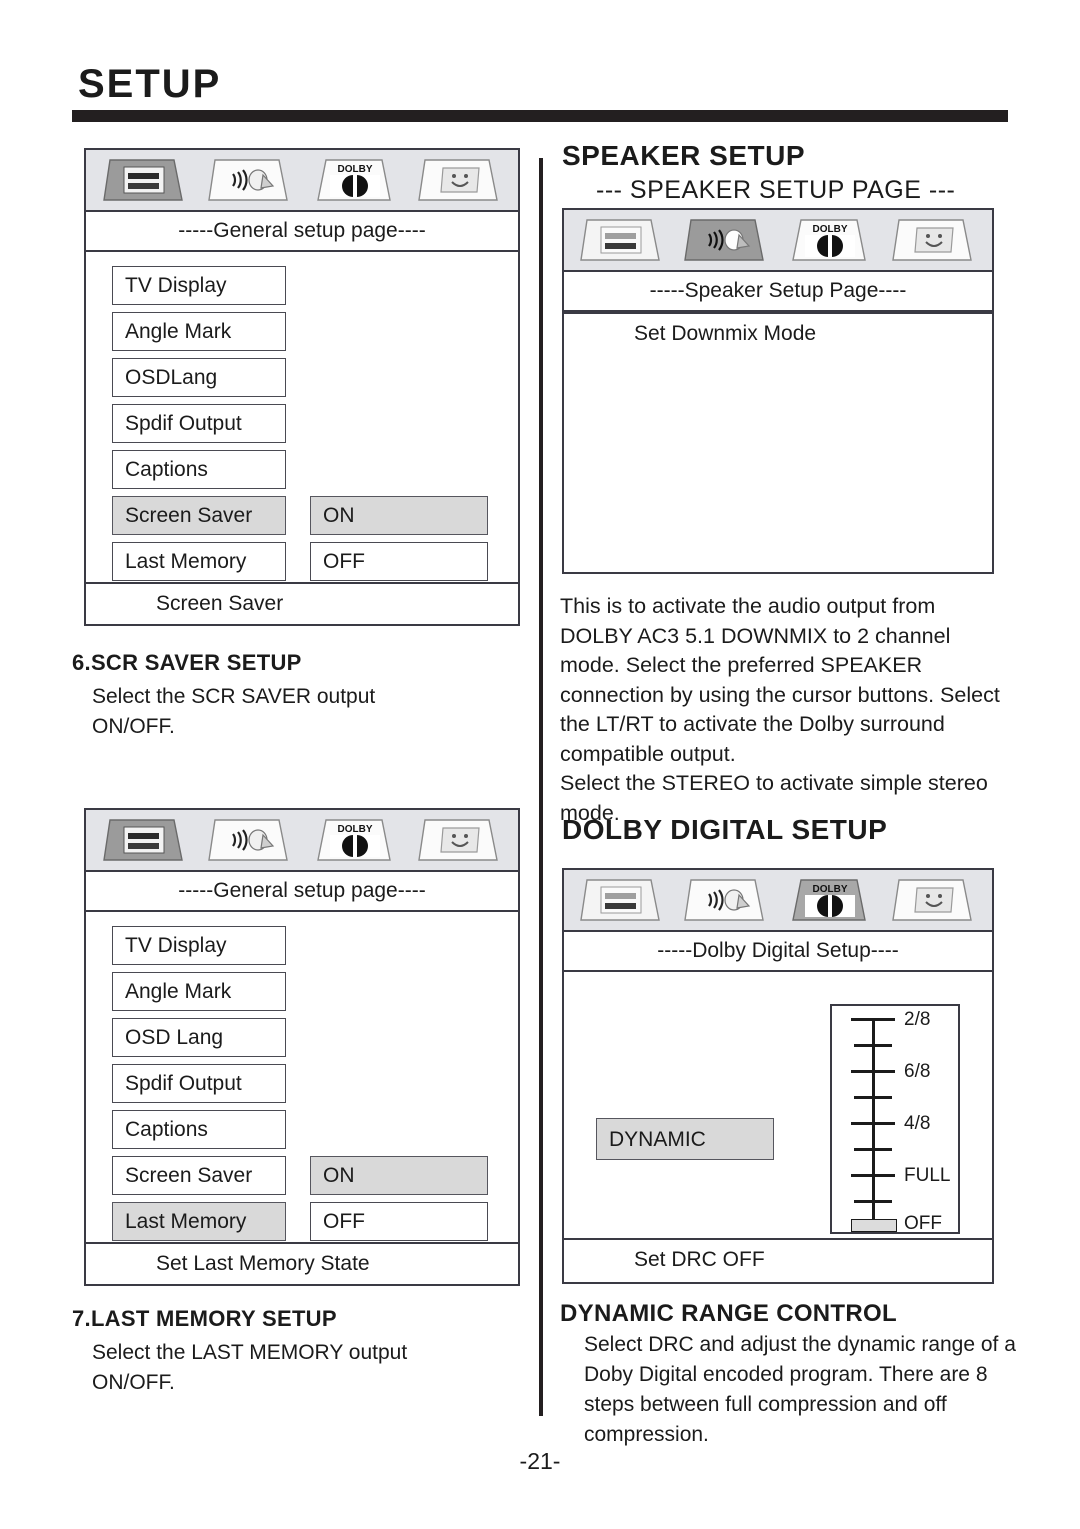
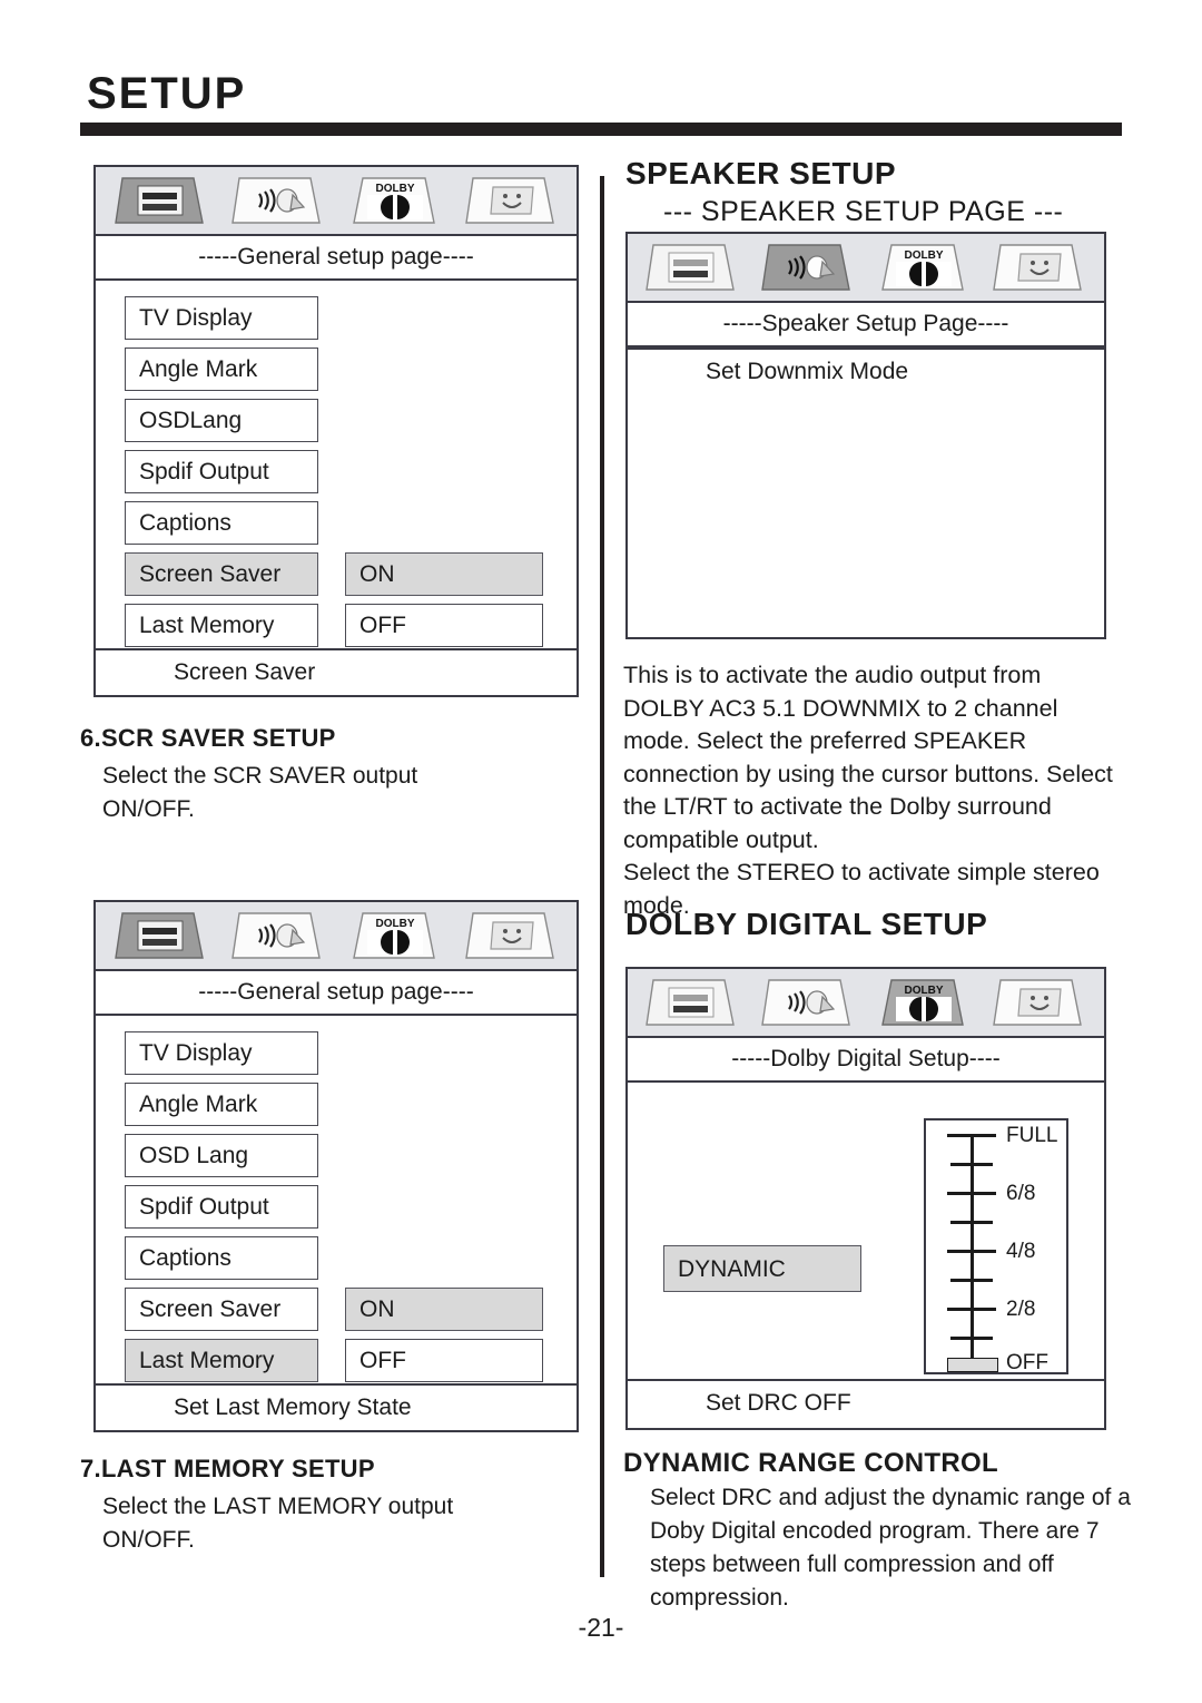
  SETUP
  DOLBY
  -----General setup page----
  TV Display
  Angle Mark
  OSDLang
  Spdif Output
  Captions
  Screen Saver
  Last Memory
  ON
  OFF
  Screen Saver
  6.SCR SAVER SETUP
  Select the SCR SAVER output
  ON/OFF.
  DOLBY
  -----General setup page----
  TV Display
  Angle Mark
  OSD Lang
  Spdif Output
  Captions
  Screen Saver
  Last Memory
  ON
  OFF
  Set Last Memory State
  7.LAST MEMORY SETUP
  Select the LAST MEMORY output
  ON/OFF.
  SPEAKER SETUP
  --- SPEAKER SETUP PAGE ---
  DOLBY
  -----Speaker Setup Page----
  Set Downmix Mode
  This is to activate the audio output from DOLBY AC3 5.1 DOWNMIX to 2 channel mode. Select the preferred SPEAKER connection by using the cursor buttons. Select the LT/RT to activate the Dolby surround compatible output.
  Select the STEREO to activate simple stereo mode.
  DOLBY DIGITAL SETUP
  DOLBY
  -----Dolby Digital Setup----
  DYNAMIC
- 2/8
+ FULL
  6/8
  4/8
- FULL
+ 2/8
  OFF
  Set DRC OFF
  DYNAMIC RANGE CONTROL
- Select DRC and adjust the dynamic range of a Doby Digital encoded program. There are 8 steps between full compression and off compression.
+ Select DRC and adjust the dynamic range of a Doby Digital encoded program. There are 7 steps between full compression and off compression.
  -21-
